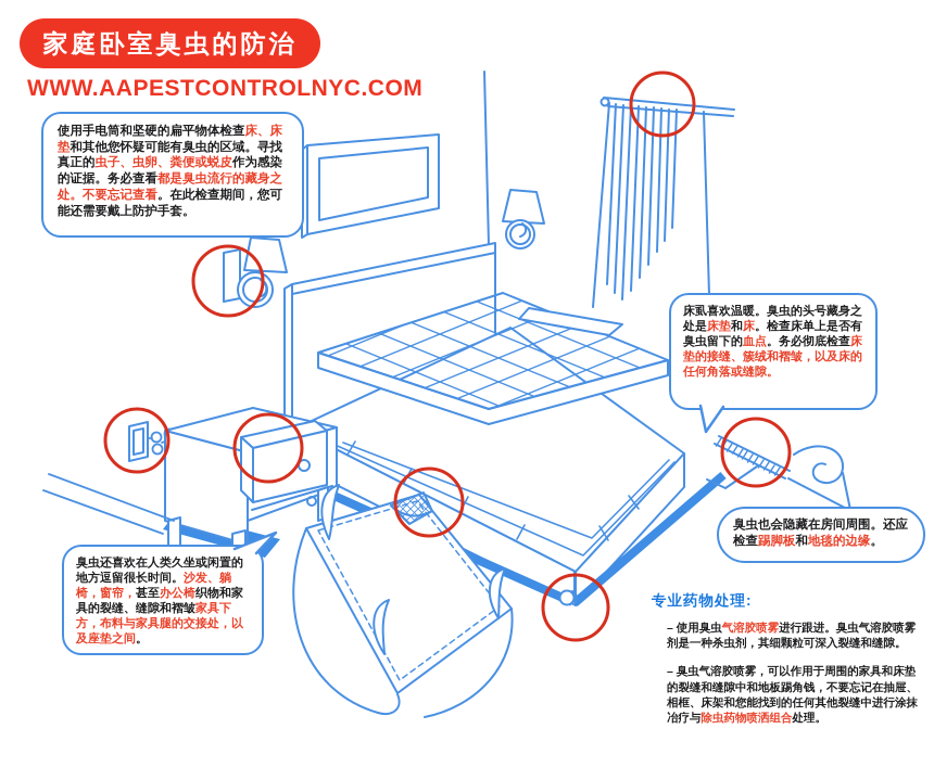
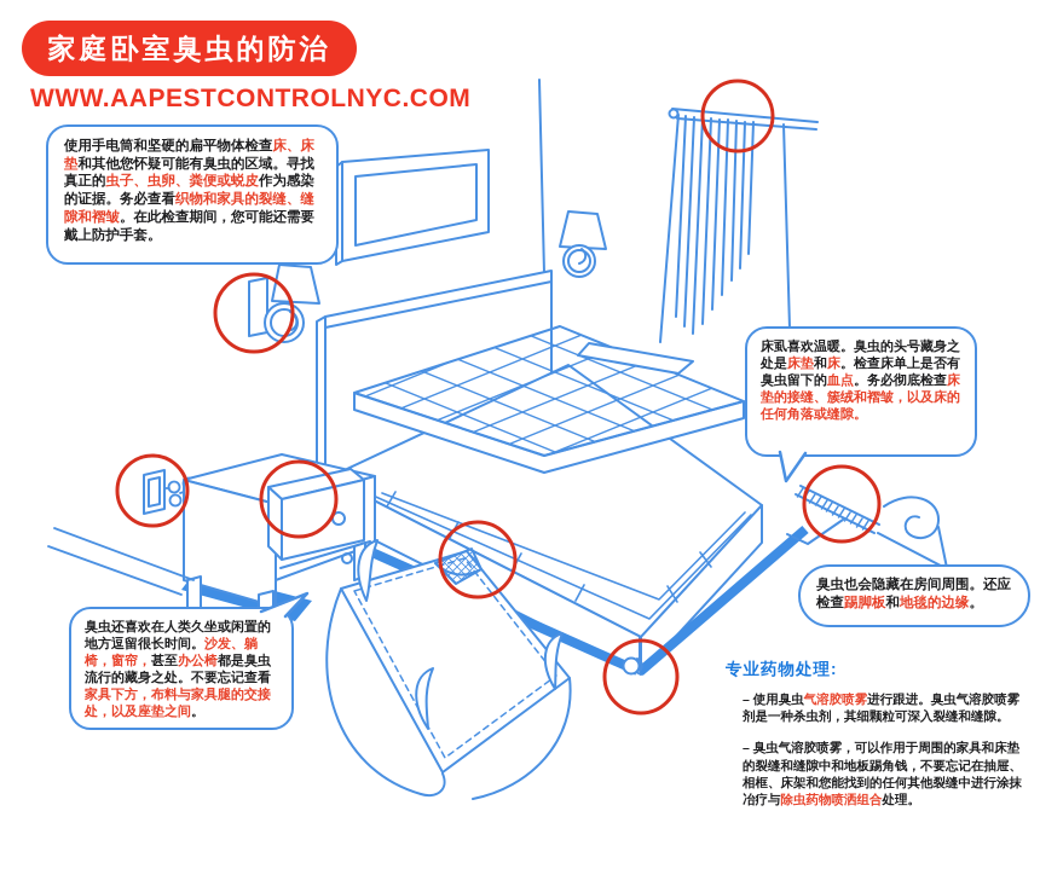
  家庭卧室臭虫的防治
  WWW.AAPESTCONTROLNYC.COM
- 使用手电筒和坚硬的扁平物体检查床、床垫和其他您怀疑可能有臭虫的区域。寻找真正的虫子、虫卵、粪便或蜕皮作为感染的证据。务必查看都是臭虫流行的藏身之处。不要忘记查看。在此检查期间，您可能还需要戴上防护手套。
+ 使用手电筒和坚硬的扁平物体检查床、床垫和其他您怀疑可能有臭虫的区域。寻找真正的虫子、虫卵、粪便或蜕皮作为感染的证据。务必查看织物和家具的裂缝、缝隙和褶皱。在此检查期间，您可能还需要戴上防护手套。
  床虱喜欢温暖。臭虫的头号藏身之处是床垫和床。检查床单上是否有臭虫留下的血点。务必彻底检查床垫的接缝、簇绒和褶皱，以及床的任何角落或缝隙。
- 臭虫还喜欢在人类久坐或闲置的地方逗留很长时间。沙发、躺椅，窗帘，甚至办公椅织物和家具的裂缝、缝隙和褶皱家具下方，布料与家具腿的交接处，以及座垫之间。
+ 臭虫还喜欢在人类久坐或闲置的地方逗留很长时间。沙发、躺椅，窗帘，甚至办公椅都是臭虫流行的藏身之处。不要忘记查看家具下方，布料与家具腿的交接处，以及座垫之间。
  臭虫也会隐藏在房间周围。还应检查踢脚板和地毯的边缘。
  专业药物处理:
  – 使用臭虫气溶胶喷雾进行跟进。臭虫气溶胶喷雾剂是一种杀虫剂，其细颗粒可深入裂缝和缝隙。
  – 臭虫气溶胶喷雾，可以作用于周围的家具和床垫的裂缝和缝隙中和地板踢角钱，不要忘记在抽屉、相框、床架和您能找到的任何其他裂缝中进行涂抹冶疗与除虫药物喷洒组合处理。
